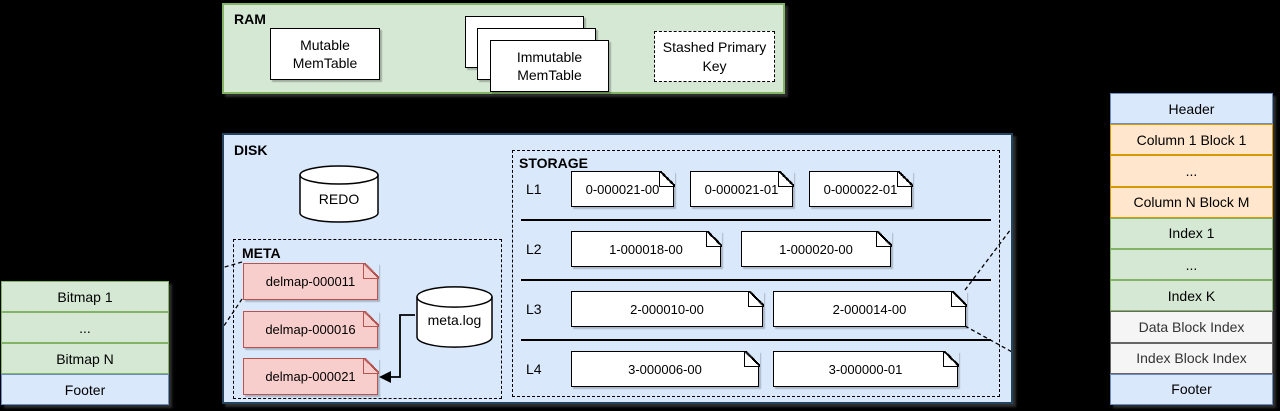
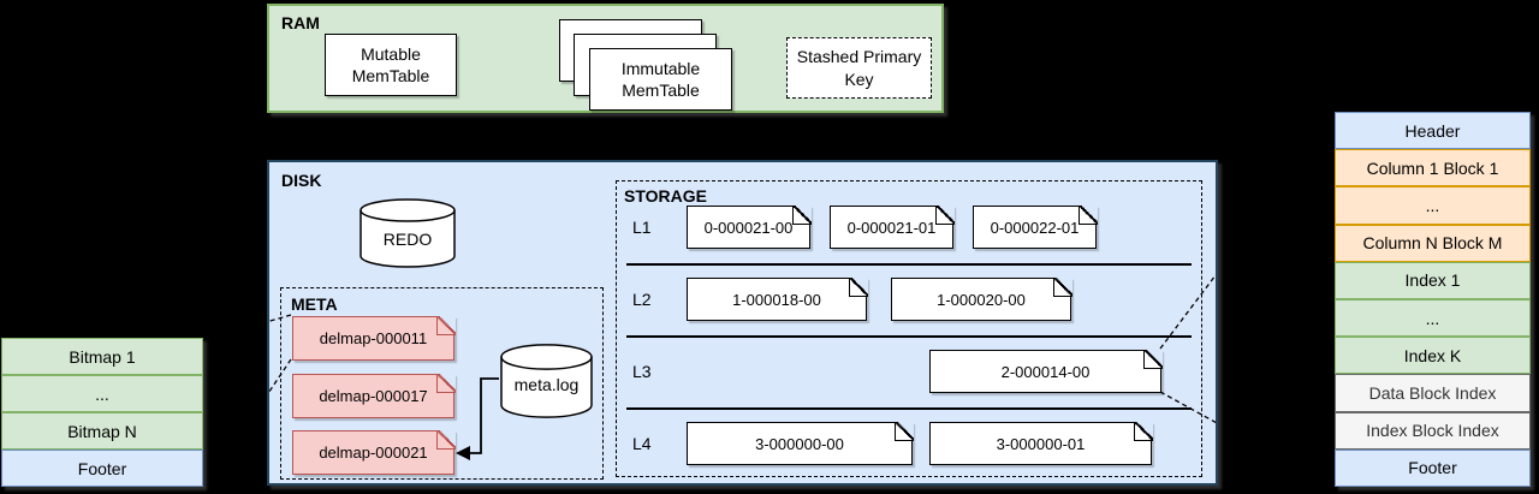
  RAM
  Mutable MemTable
  Immutable MemTable
  Stashed Primary Key
  DISK
  REDO
  META
  delmap-000011
- delmap-000016
+ delmap-000017
  delmap-000021
  meta.log
  STORAGE
  L1
  0-000021-00
  0-000021-01
  0-000022-01
  L2
  1-000018-00
  1-000020-00
  L3
- 2-000010-00
  2-000014-00
  L4
- 3-000006-00
+ 3-000000-00
  3-000000-01
  Bitmap 1
  ...
  Bitmap N
  Footer
  Header
  Column 1 Block 1
  ...
  Column N Block M
  Index 1
  ...
  Index K
  Data Block Index
  Index Block Index
  Footer
